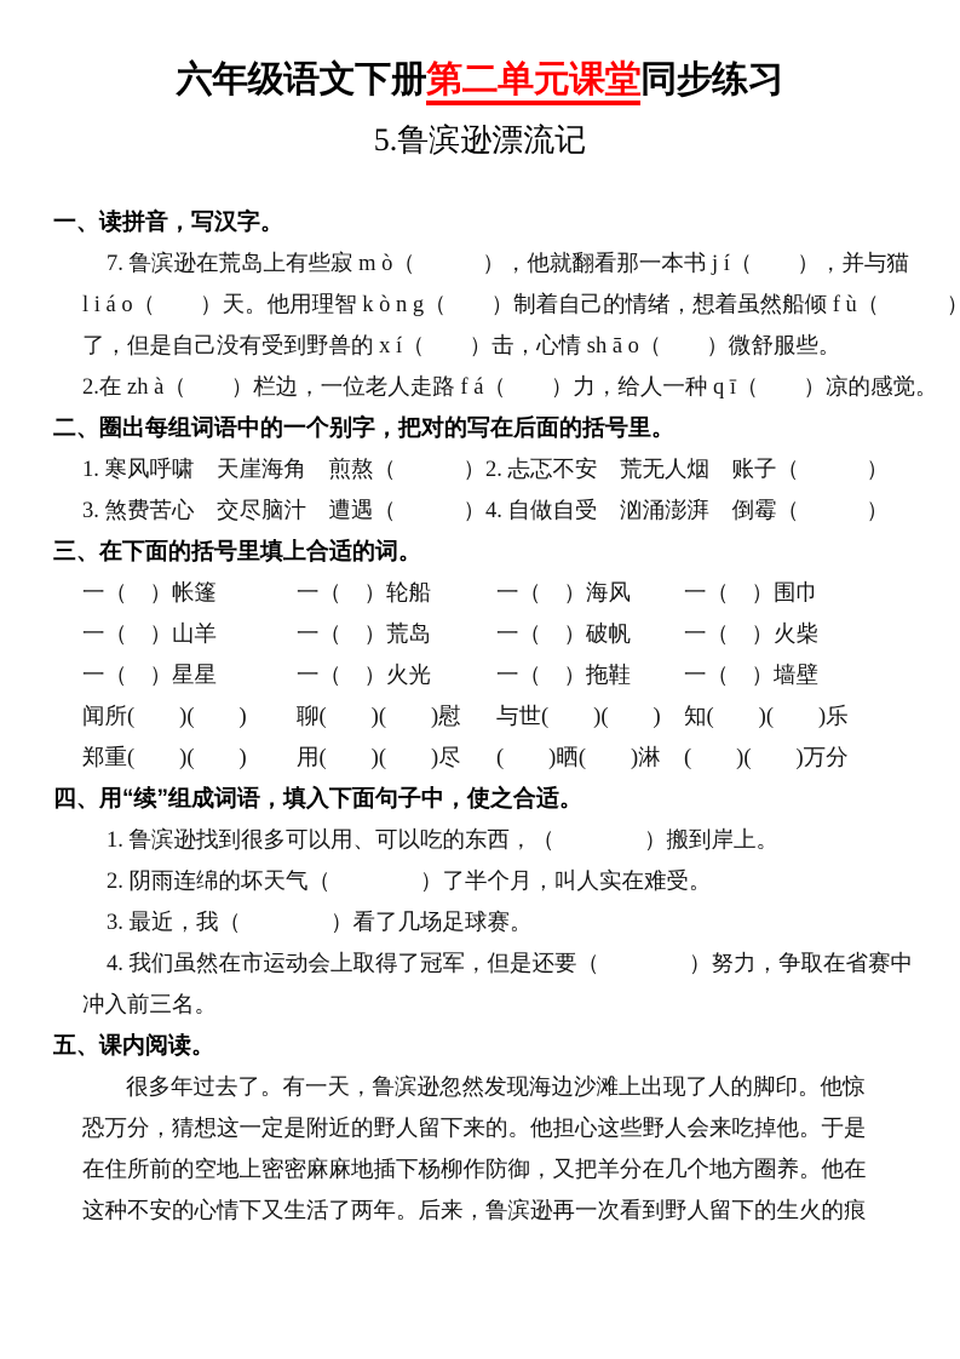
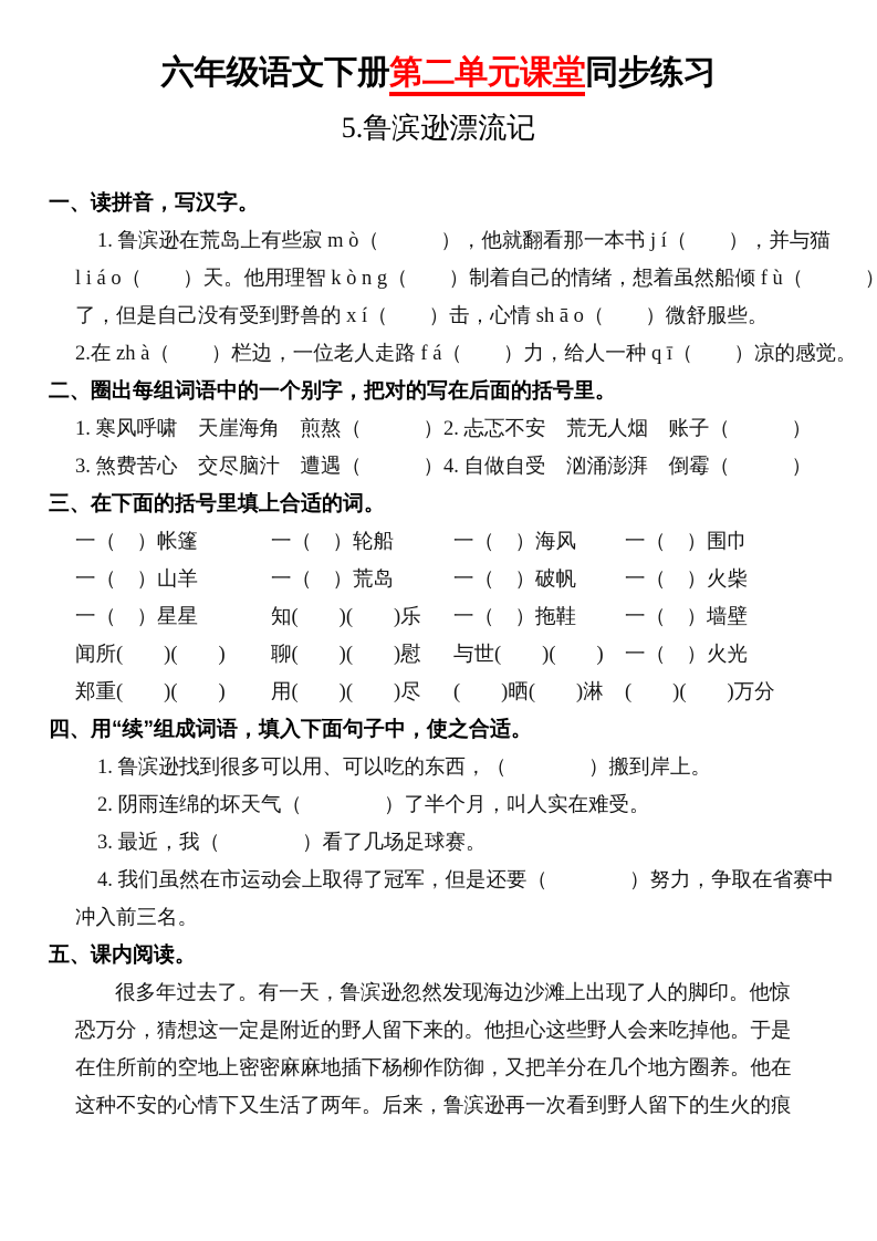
  六年级语文下册第二单元课堂同步练习
  5.鲁滨逊漂流记
  一、读拼音，写汉字。
- 7. 鲁滨逊在荒岛上有些寂 m ò（ ），他就翻看那一本书 j í（ ），并与猫
+ 1. 鲁滨逊在荒岛上有些寂 m ò（ ），他就翻看那一本书 j í（ ），并与猫
  l i á o（ ）天。他用理智 k ò n g（ ）制着自己的情绪，想着虽然船倾 f ù（ ）
  了，但是自己没有受到野兽的 x í（ ）击，心情 sh ā o（ ）微舒服些。
  2.在 zh à（ ）栏边，一位老人走路 f á（ ）力，给人一种 q ī（ ）凉的感觉。
  二、圈出每组词语中的一个别字，把对的写在后面的括号里。
  1. 寒风呼啸 天崖海角 煎熬（ ）2. 忐忑不安 荒无人烟 账子（ ）
  3. 煞费苦心 交尽脑汁 遭遇（ ）4. 自做自受 汹涌澎湃 倒霉（ ）
  三、在下面的括号里填上合适的词。
  一（ ）帐篷
  一（ ）轮船
  一（ ）海风
  一（ ）围巾
  一（ ）山羊
  一（ ）荒岛
  一（ ）破帆
  一（ ）火柴
  一（ ）星星
- 一（ ）火光
+ 知( )( )乐
  一（ ）拖鞋
  一（ ）墙壁
  闻所( )( )
  聊( )( )慰
  与世( )( )
- 知( )( )乐
+ 一（ ）火光
  郑重( )( )
  用( )( )尽
  ( )晒( )淋
  ( )( )万分
  四、用“续”组成词语，填入下面句子中，使之合适。
  1. 鲁滨逊找到很多可以用、可以吃的东西，（ ）搬到岸上。
  2. 阴雨连绵的坏天气（ ）了半个月，叫人实在难受。
  3. 最近，我（ ）看了几场足球赛。
  4. 我们虽然在市运动会上取得了冠军，但是还要（ ）努力，争取在省赛中
  冲入前三名。
  五、课内阅读。
  很多年过去了。有一天，鲁滨逊忽然发现海边沙滩上出现了人的脚印。他惊
  恐万分，猜想这一定是附近的野人留下来的。他担心这些野人会来吃掉他。于是
  在住所前的空地上密密麻麻地插下杨柳作防御，又把羊分在几个地方圈养。他在
  这种不安的心情下又生活了两年。后来，鲁滨逊再一次看到野人留下的生火的痕
